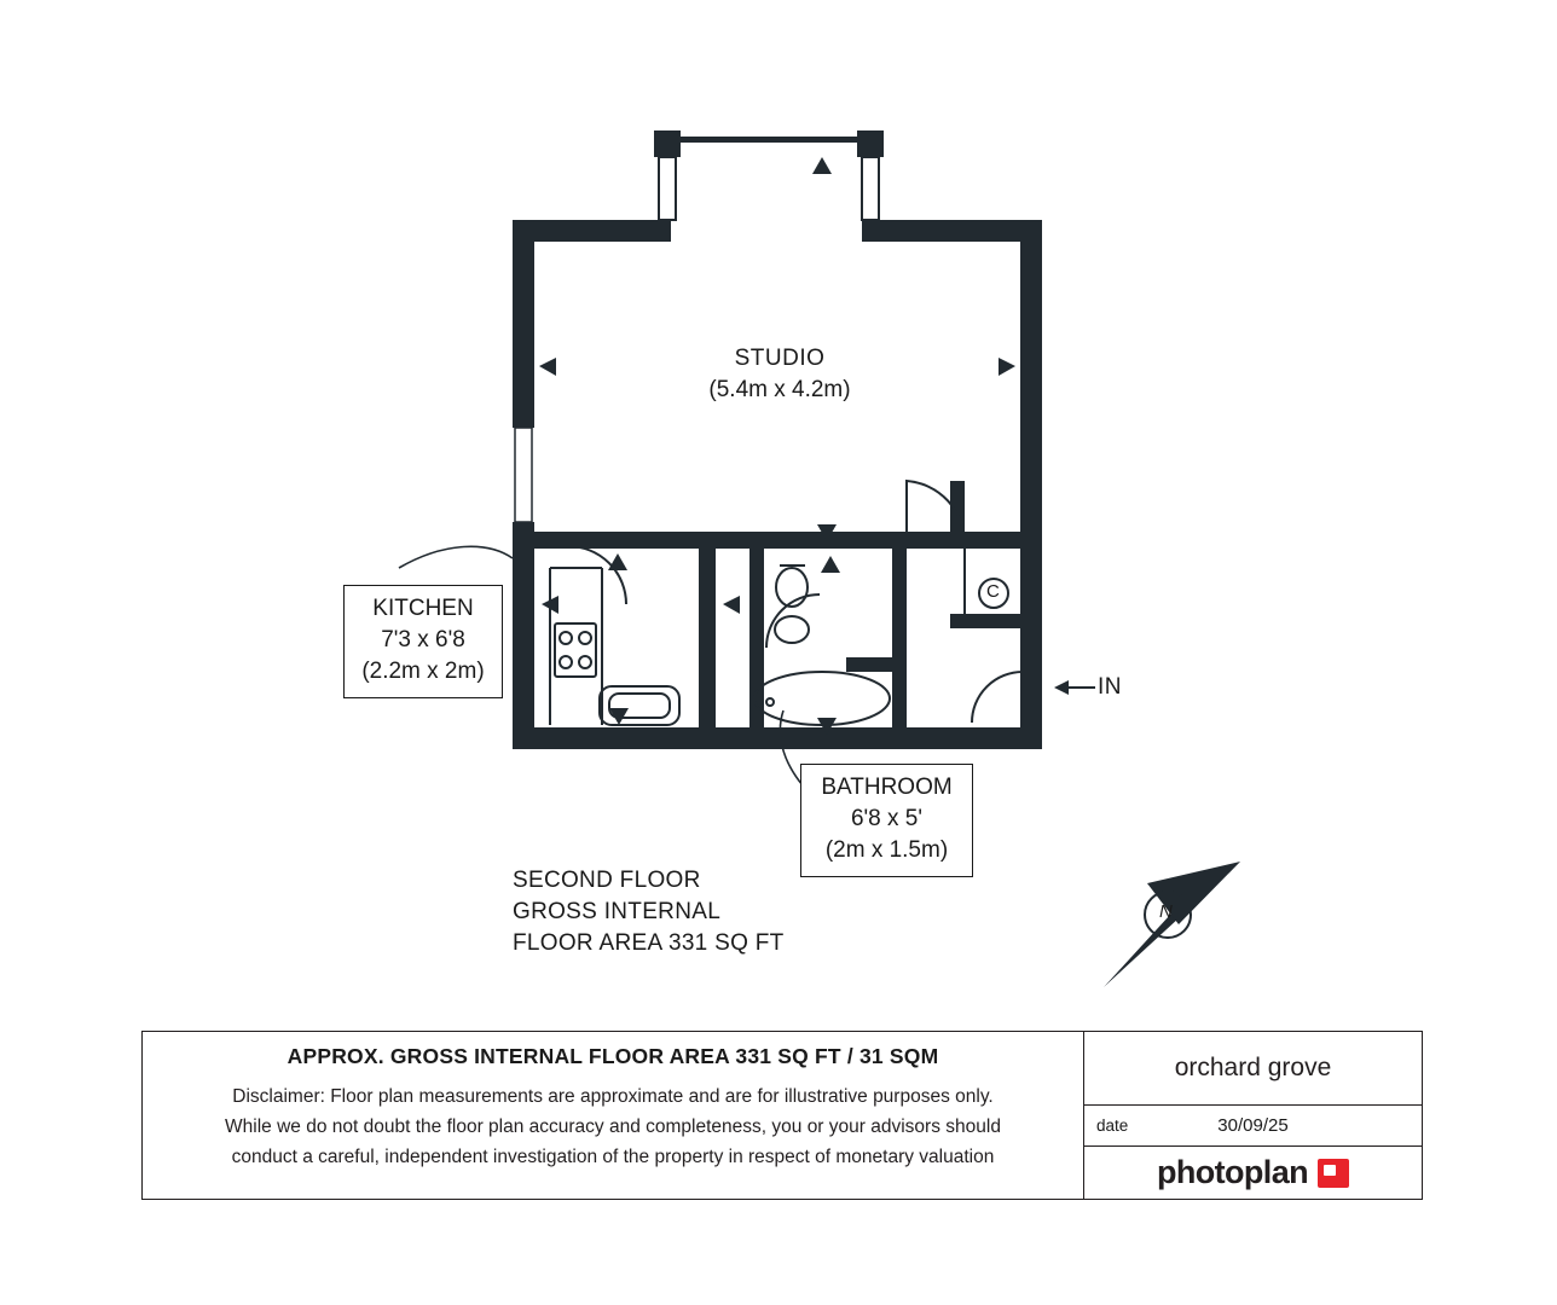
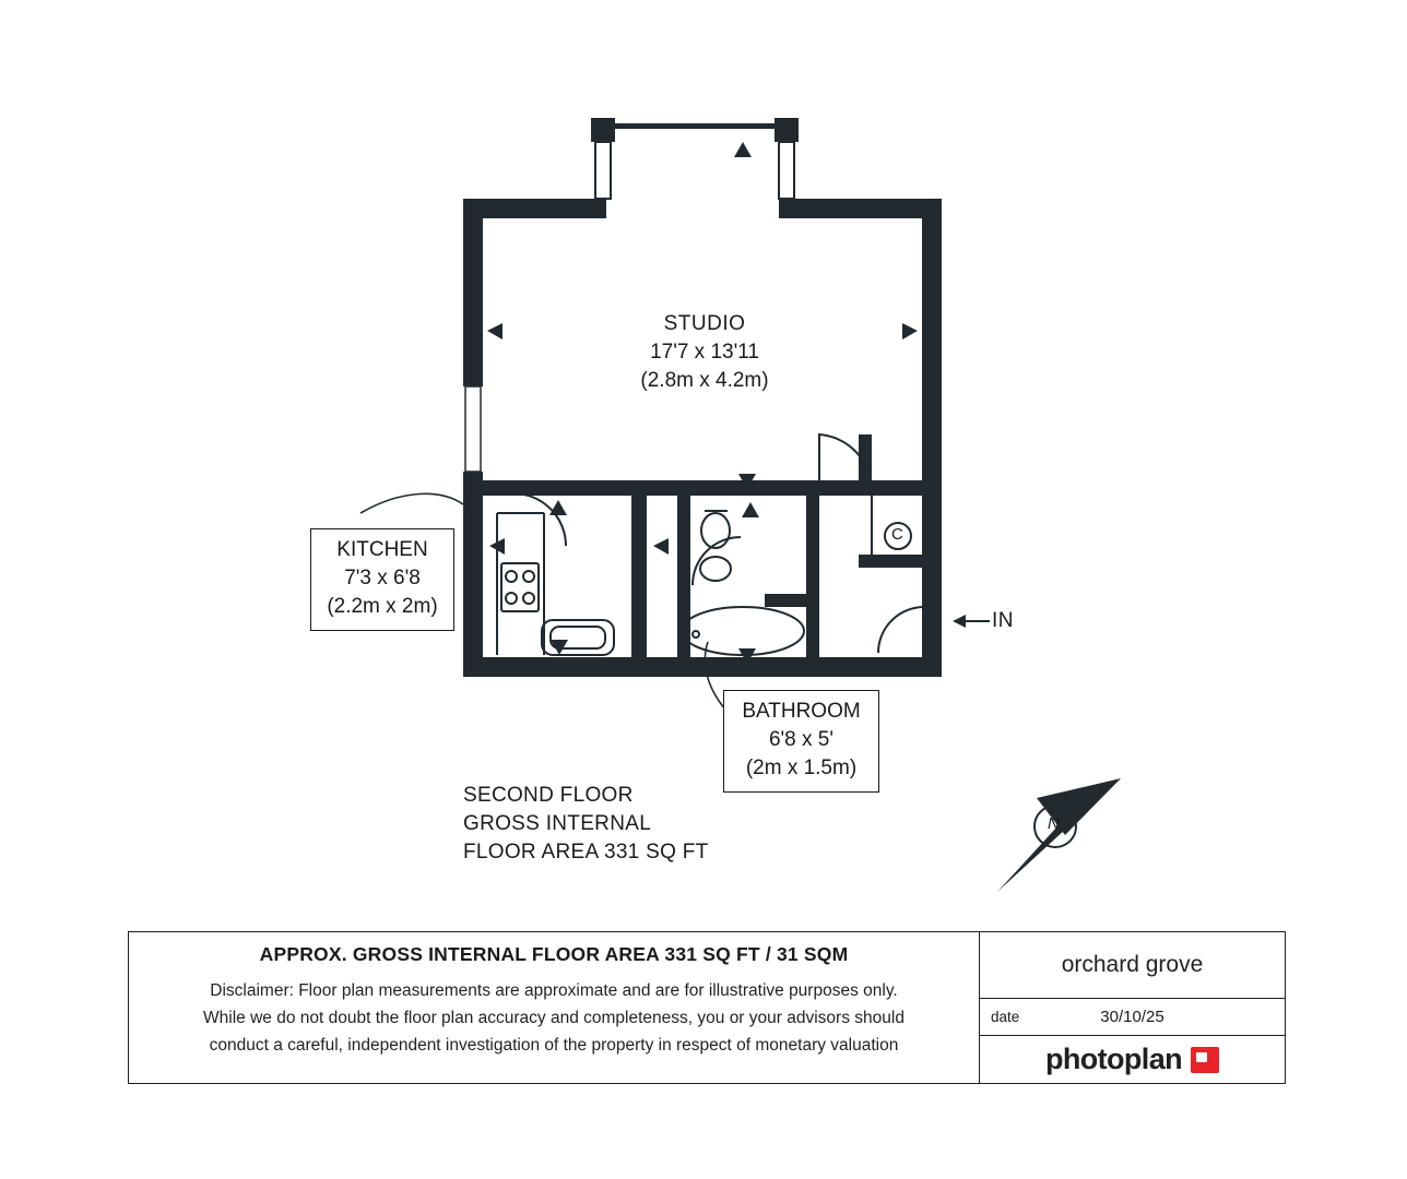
  STUDIO
+ 17'7 x 13'11
- (5.4m x 4.2m)
+ (2.8m x 4.2m)
  KITCHEN
  7'3 x 6'8
  (2.2m x 2m)
  BATHROOM
  6'8 x 5'
  (2m x 1.5m)
  IN
  C
  N
  SECOND FLOOR
  GROSS INTERNAL
  FLOOR AREA 331 SQ FT
  APPROX. GROSS INTERNAL FLOOR AREA 331 SQ FT / 31 SQM
  Disclaimer: Floor plan measurements are approximate and are for illustrative purposes only.
  While we do not doubt the floor plan accuracy and completeness, you or your advisors should
  conduct a careful, independent investigation of the property in respect of monetary valuation
  orchard grove
  date
- 30/09/25
+ 30/10/25
  photoplan
